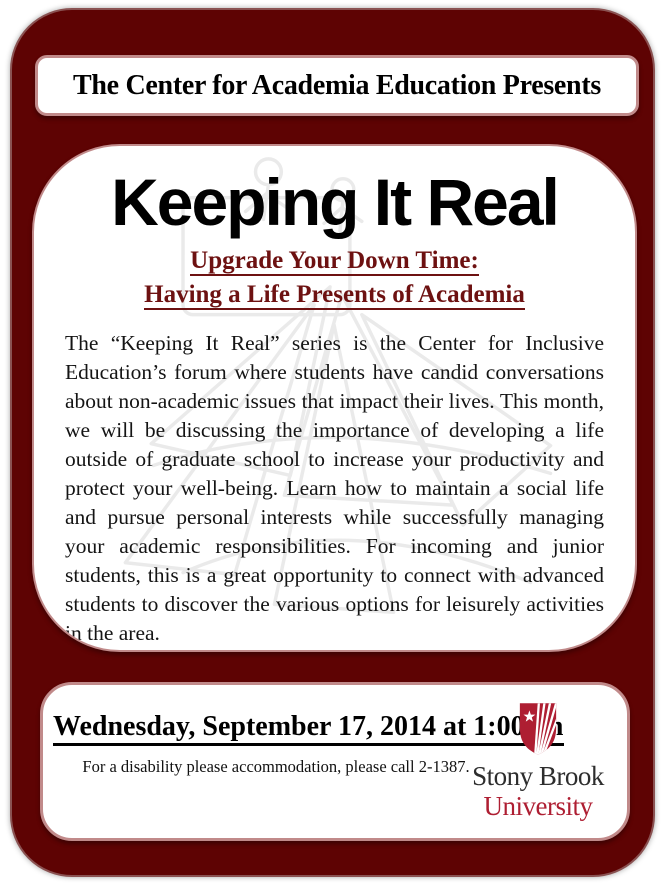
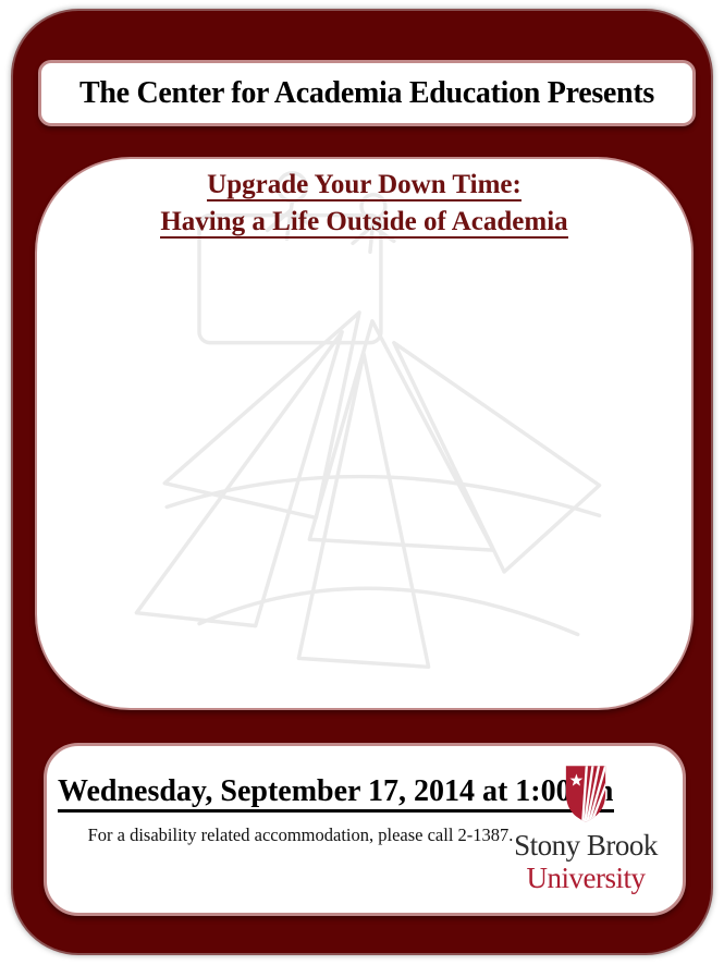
  The Center for Academia Education Presents
- Keeping It Real
  Upgrade Your Down Time:
- Having a Life Presents of Academia
+ Having a Life Outside of Academia
- The “Keeping It Real” series is the Center for Inclusive Education’s forum where students have candid conversations about non-academic issues that impact their lives. This month, we will be discussing the importance of developing a life outside of graduate school to increase your productivity and protect your well-being. Learn how to maintain a social life and pursue personal interests while successfully managing your academic responsibilities. For incoming and junior students, this is a great opportunity to connect with advanced students to discover the various options for leisurely activities in the area.
  Wednesday, September 17, 2014 at 1:00
- For a disability please accommodation, please call 2-1387.
+ For a disability related accommodation, please call 2-1387.
  Stony Brook
  University
